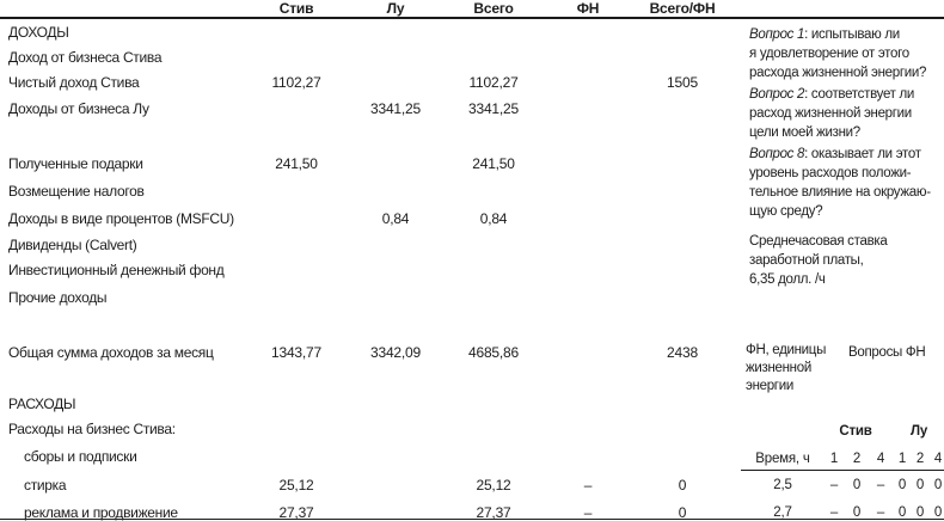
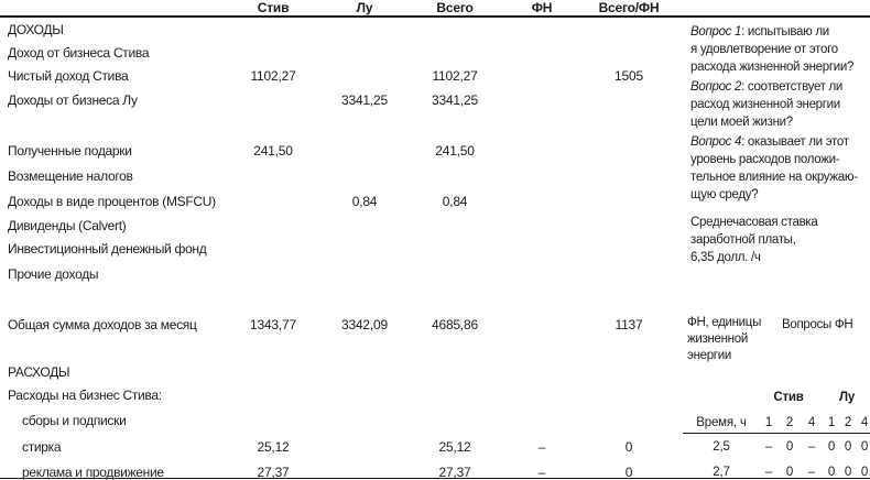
  Стив
  Лу
  Всего
  ФН
  Всего/ФН
  ДОХОДЫ
  Доход от бизнеса Стива
  Чистый доход Стива
  1102,27
  1102,27
  1505
  Доходы от бизнеса Лу
  3341,25
  3341,25
  Полученные подарки
  241,50
  241,50
  Возмещение налогов
  Доходы в виде процентов (MSFCU)
  0,84
  0,84
  Дивиденды (Calvert)
  Инвестиционный денежный фонд
  Прочие доходы
  Общая сумма доходов за месяц
  1343,77
  3342,09
  4685,86
- 2438
+ 1137
  РАСХОДЫ
  Расходы на бизнес Стива:
  сборы и подписки
  стирка
  25,12
  25,12
  –
  0
  реклама и продвижение
  27,37
  27,37
  –
  0
  Вопрос 1: испытываю ли
  я удовлетворение от этого
  расхода жизненной энергии?
  Вопрос 2: соответствует ли
  расход жизненной энергии
  цели моей жизни?
- Вопрос 8: оказывает ли этот
+ Вопрос 4: оказывает ли этот
  уровень расходов положи-
  тельное влияние на окружаю-
  щую среду?
  Среднечасовая ставка
  заработной платы,
  6,35 долл. /ч
  ФН, единицы
  жизненной
  энергии
  Вопросы ФН
  Стив
  Лу
  Время, ч
  1
  2
  4
  1
  2
  4
  2,5
  –
  0
  –
  0
  0
  0
  2,7
  –
  0
  –
  0
  0
  0
